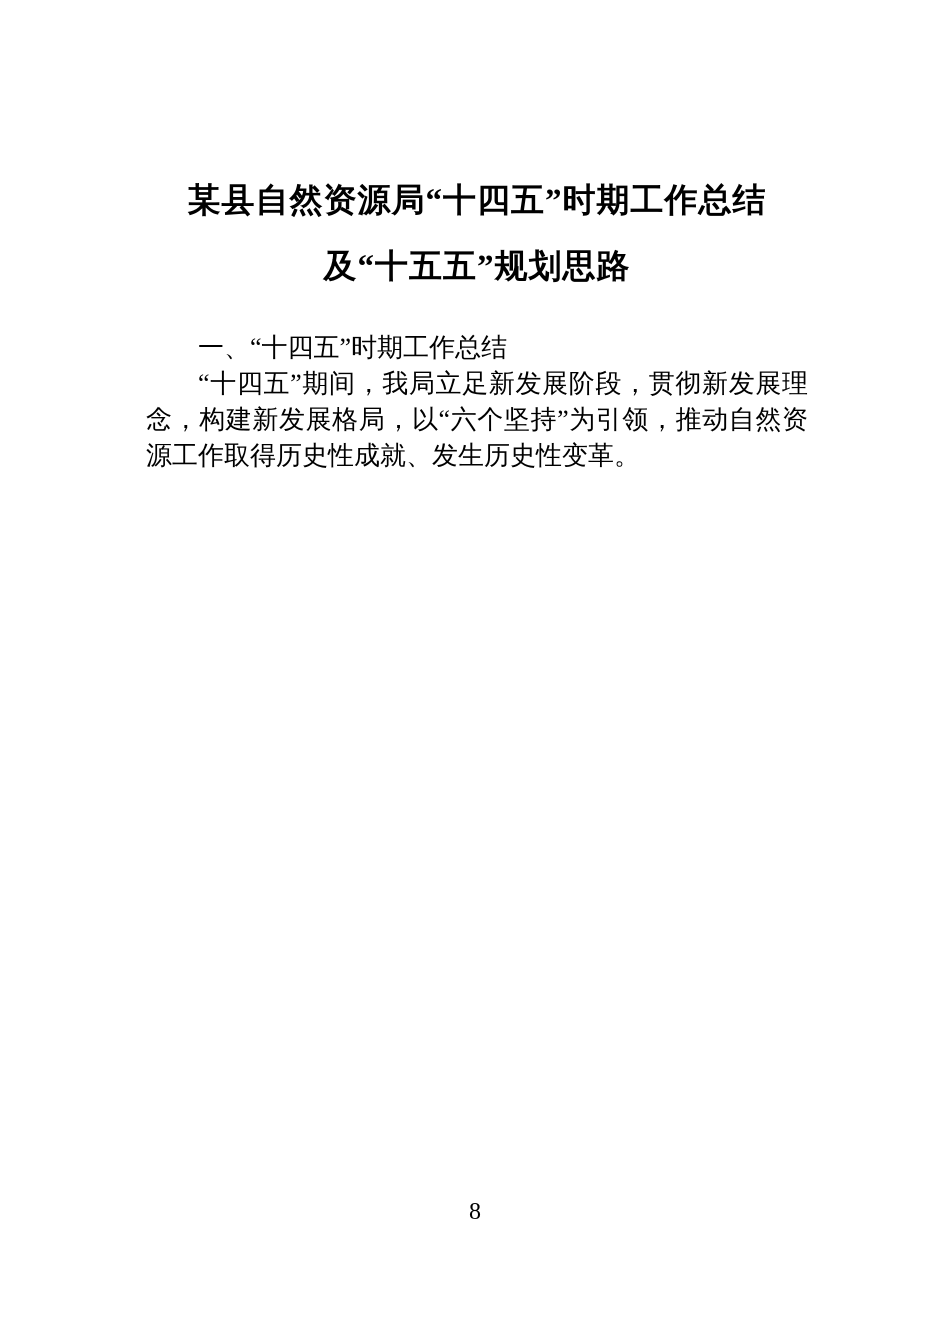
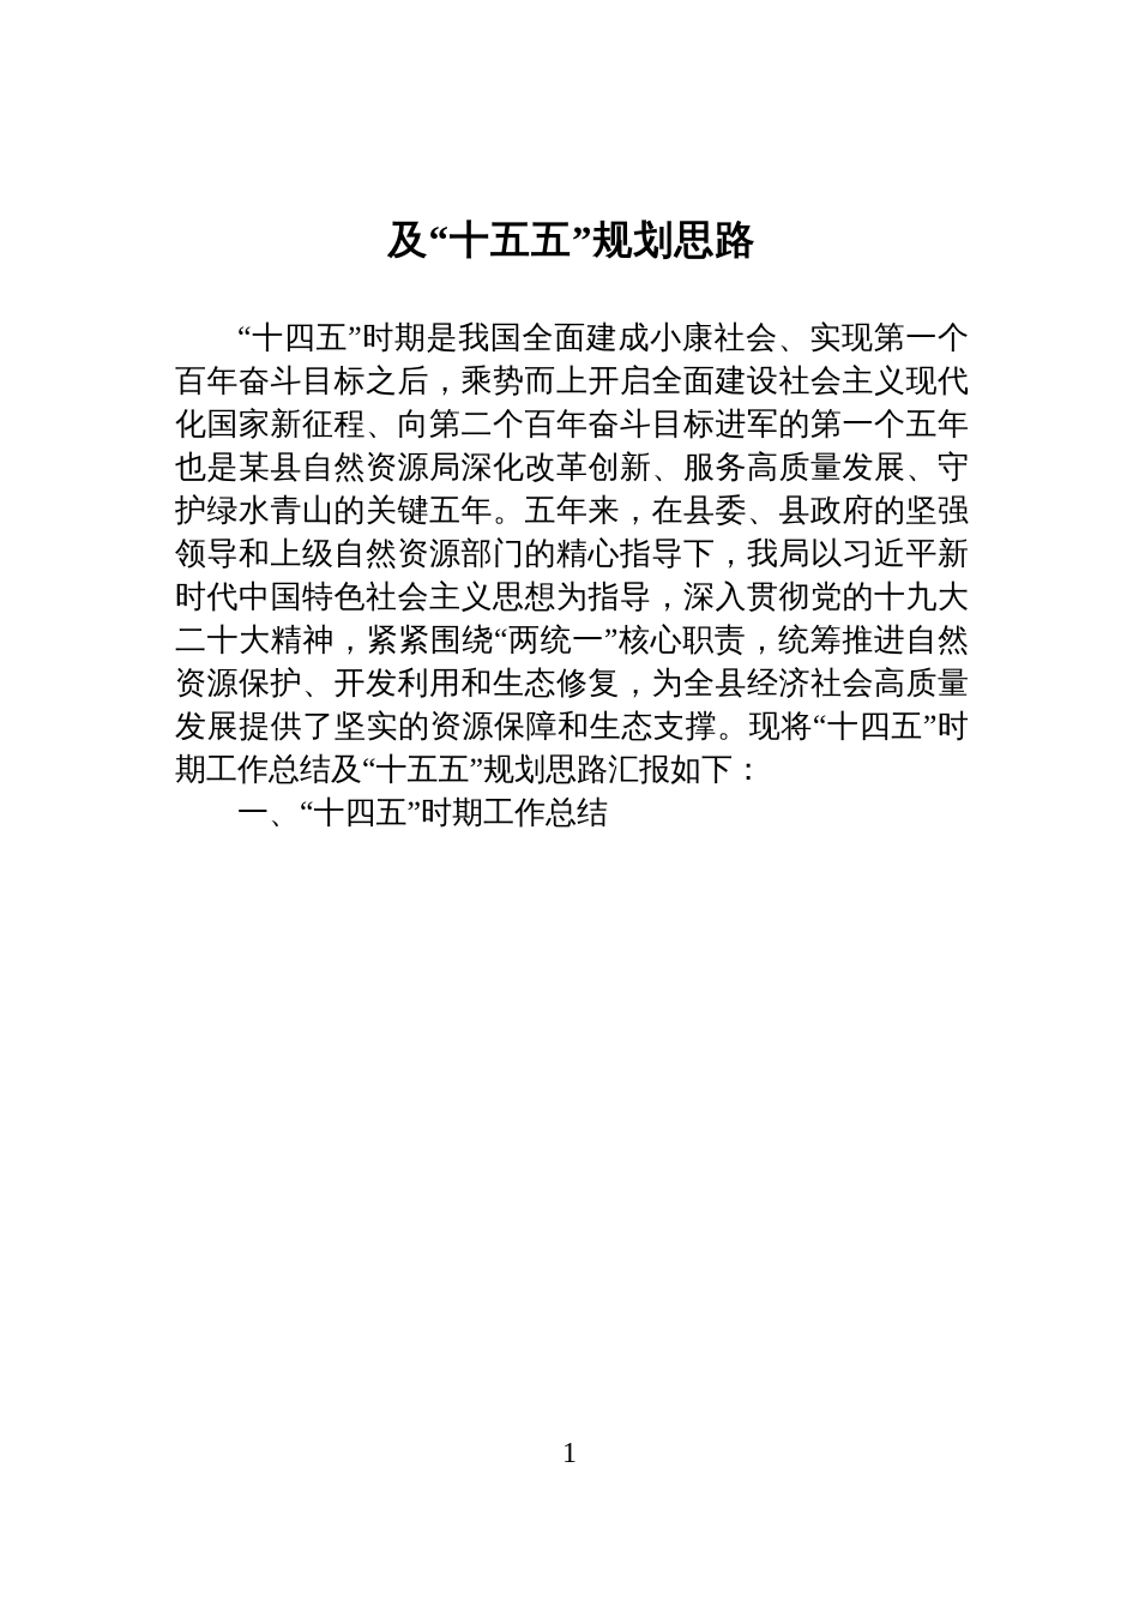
- 某县自然资源局“十四五”时期工作总结
  及“十五五”规划思路
+ “十四五”时期是我国全面建成小康社会、实现第一个百年奋斗目标之后，乘势而上开启全面建设社会主义现代化国家新征程、向第二个百年奋斗目标进军的第一个五年也是某县自然资源局深化改革创新、服务高质量发展、守护绿水青山的关键五年。五年来，在县委、县政府的坚强领导和上级自然资源部门的精心指导下，我局以习近平新时代中国特色社会主义思想为指导，深入贯彻党的十九大二十大精神，紧紧围绕“两统一”核心职责，统筹推进自然资源保护、开发利用和生态修复，为全县经济社会高质量发展提供了坚实的资源保障和生态支撑。现将“十四五”时期工作总结及“十五五”规划思路汇报如下：
  一、“十四五”时期工作总结
- “十四五”期间，我局立足新发展阶段，贯彻新发展理念，构建新发展格局，以“六个坚持”为引领，推动自然资源工作取得历史性成就、发生历史性变革。
- 8
+ 1
